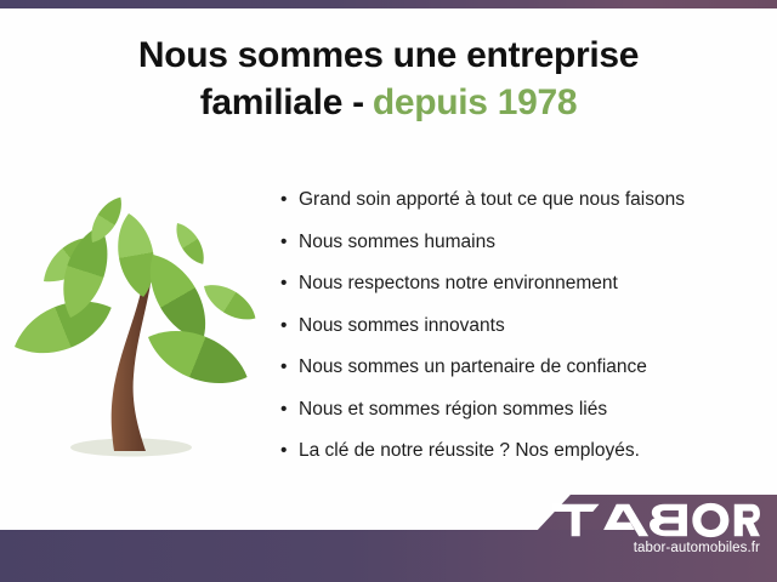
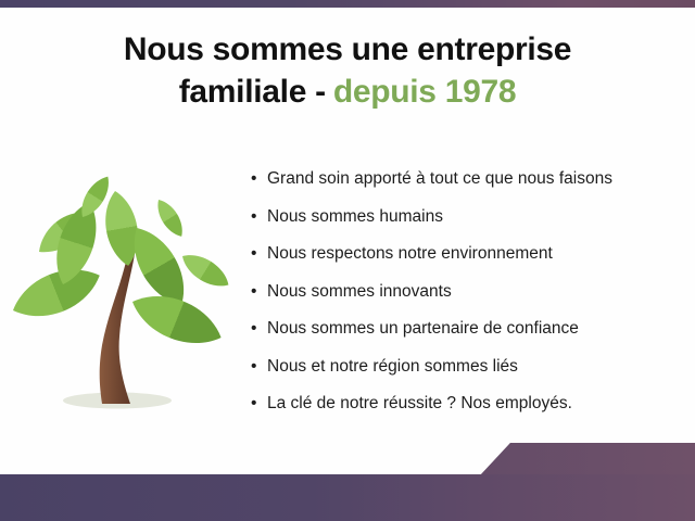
  Nous sommes une entreprise
  familiale - depuis 1978
  •
  Grand soin apporté à tout ce que nous faisons
  •
  Nous sommes humains
  •
  Nous respectons notre environnement
  •
  Nous sommes innovants
  •
  Nous sommes un partenaire de confiance
  •
- Nous et sommes région sommes liés
+ Nous et notre région sommes liés
  •
  La clé de notre réussite ? Nos employés.
- tabor-automobiles.fr
